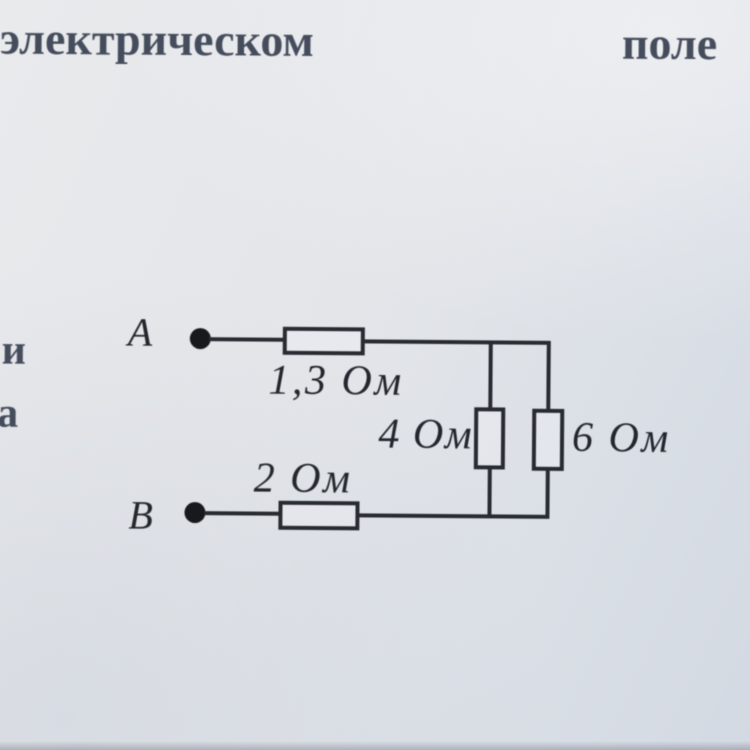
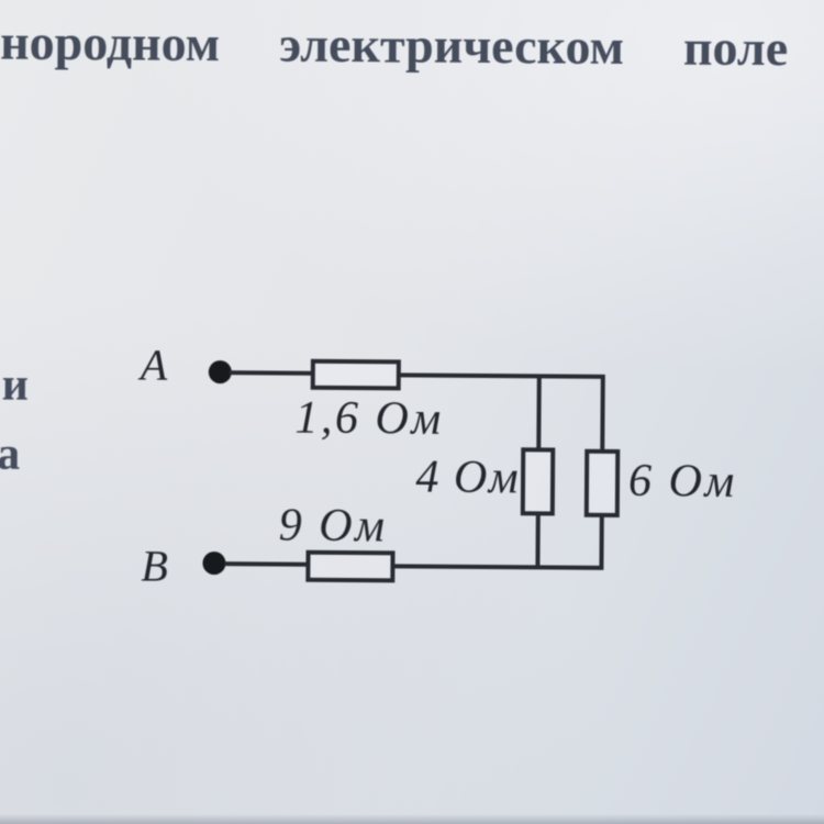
+ нородном
  электрическом
  поле
  и
  а
  A
- 1,3 Ом
+ 1,6 Ом
  4 Ом
  6 Ом
  B
- 2 Ом
+ 9 Ом
